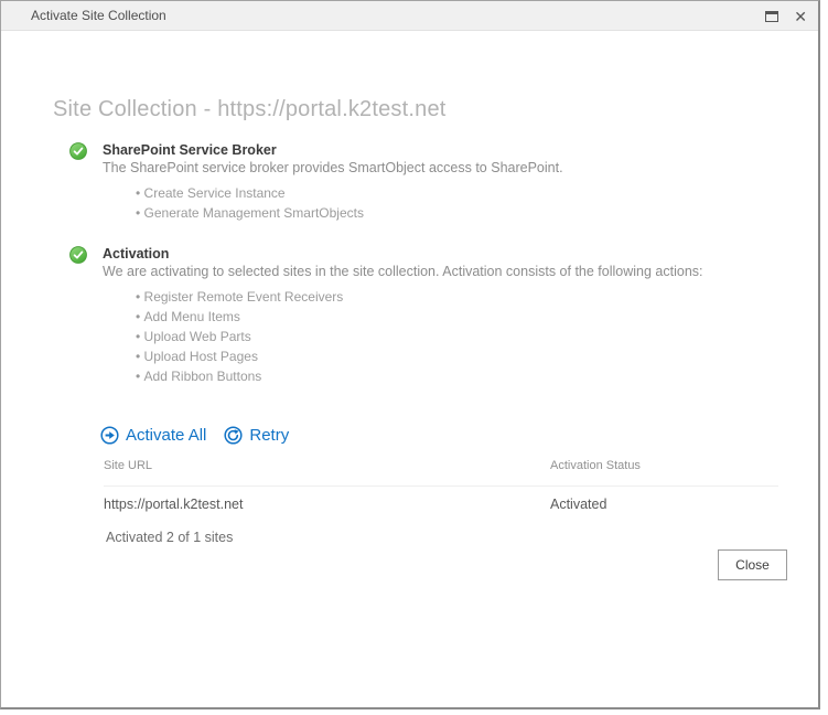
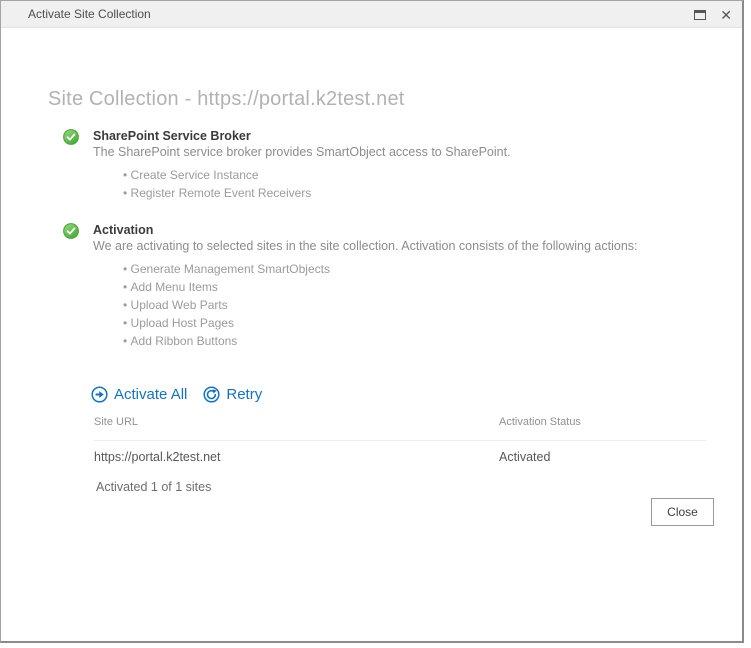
  Activate Site Collection
  ✕
  Site Collection - https://portal.k2test.net
  SharePoint Service Broker
  The SharePoint service broker provides SmartObject access to SharePoint.
  Create Service Instance
- Generate Management SmartObjects
+ Register Remote Event Receivers
  Activation
  We are activating to selected sites in the site collection. Activation consists of the following actions:
- Register Remote Event Receivers
+ Generate Management SmartObjects
  Add Menu Items
  Upload Web Parts
  Upload Host Pages
  Add Ribbon Buttons
  Activate All
  Retry
  Site URL
  Activation Status
  https://portal.k2test.net
  Activated
- Activated 2 of 1 sites
+ Activated 1 of 1 sites
  Close
